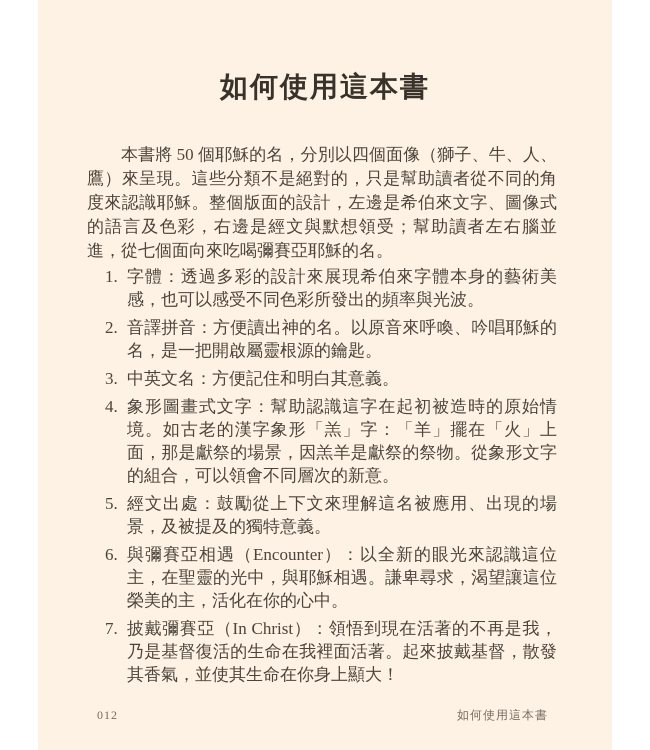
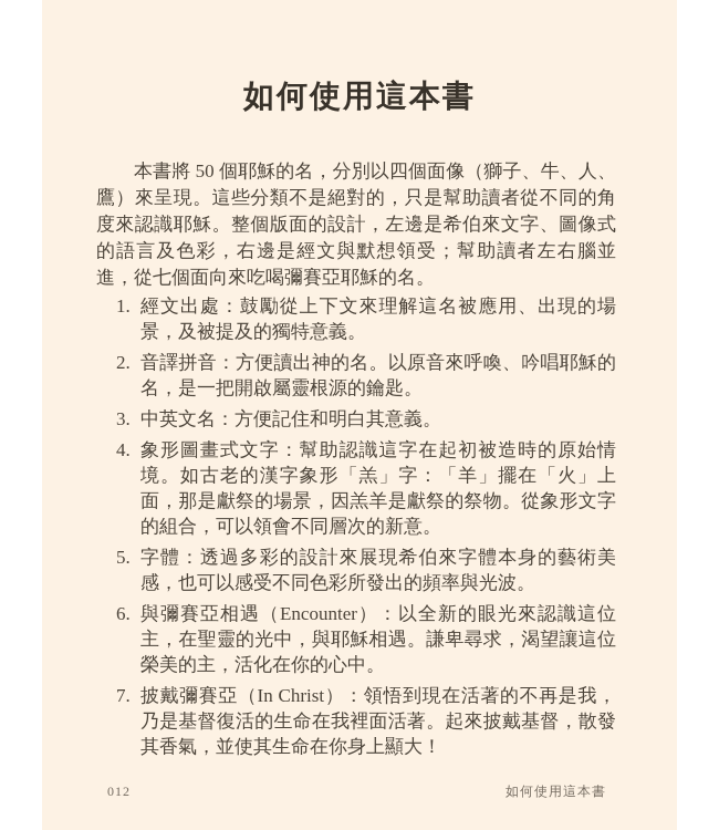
  如何使用這本書
  本書將 50 個耶穌的名，分別以四個面像（獅子、牛、人、鷹）來呈現。這些分類不是絕對的，只是幫助讀者從不同的角度來認識耶穌。整個版面的設計，左邊是希伯來文字、圖像式的語言及色彩，右邊是經文與默想領受；幫助讀者左右腦並進，從七個面向來吃喝彌賽亞耶穌的名。
  1.
- 字體：透過多彩的設計來展現希伯來字體本身的藝術美感，也可以感受不同色彩所發出的頻率與光波。
+ 經文出處：鼓勵從上下文來理解這名被應用、出現的場景，及被提及的獨特意義。
  2.
  音譯拼音：方便讀出神的名。以原音來呼喚、吟唱耶穌的名，是一把開啟屬靈根源的鑰匙。
  3.
  中英文名：方便記住和明白其意義。
  4.
  象形圖畫式文字：幫助認識這字在起初被造時的原始情境。如古老的漢字象形「羔」字：「羊」擺在「火」上面，那是獻祭的場景，因羔羊是獻祭的祭物。從象形文字的組合，可以領會不同層次的新意。
  5.
- 經文出處：鼓勵從上下文來理解這名被應用、出現的場景，及被提及的獨特意義。
+ 字體：透過多彩的設計來展現希伯來字體本身的藝術美感，也可以感受不同色彩所發出的頻率與光波。
  6.
  與彌賽亞相遇（Encounter）：以全新的眼光來認識這位主，在聖靈的光中，與耶穌相遇。謙卑尋求，渴望讓這位榮美的主，活化在你的心中。
  7.
  披戴彌賽亞（In Christ）：領悟到現在活著的不再是我，乃是基督復活的生命在我裡面活著。起來披戴基督，散發其香氣，並使其生命在你身上顯大！
  012
  如何使用這本書
